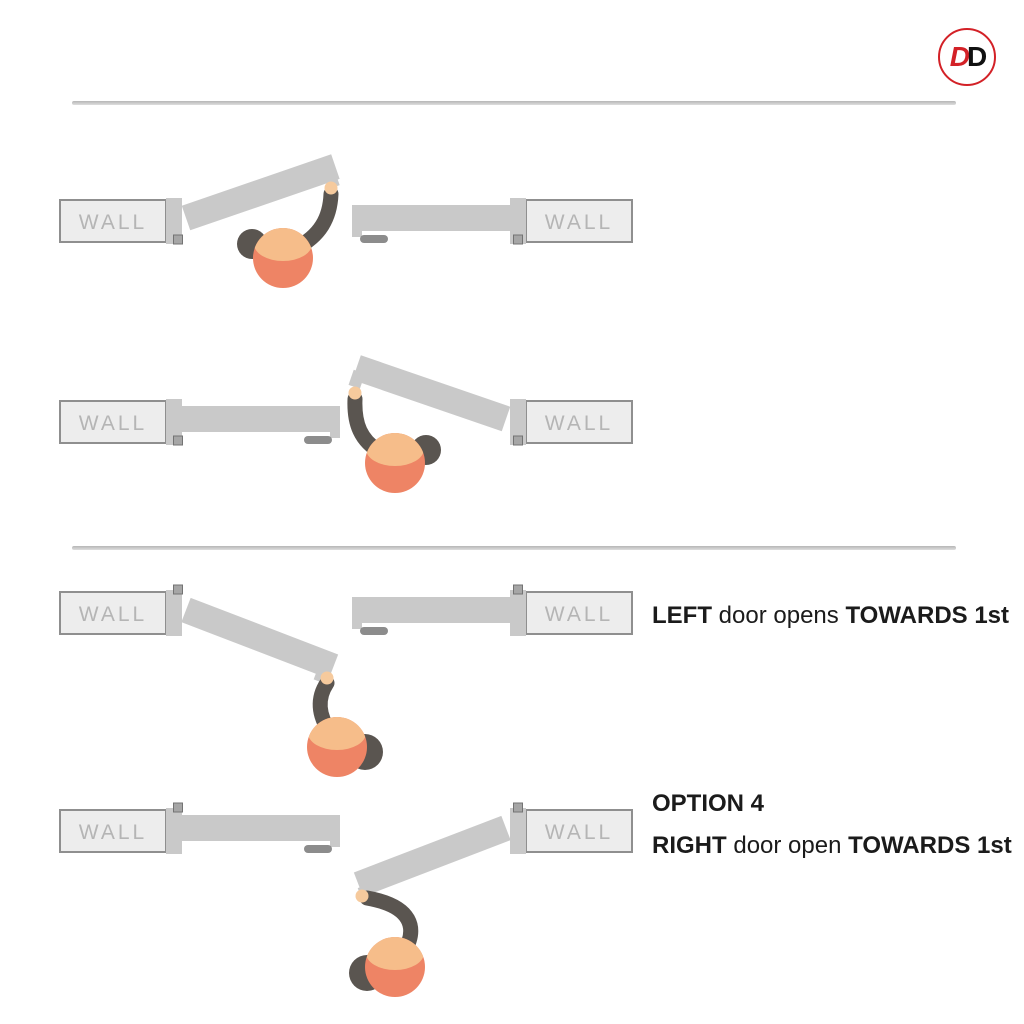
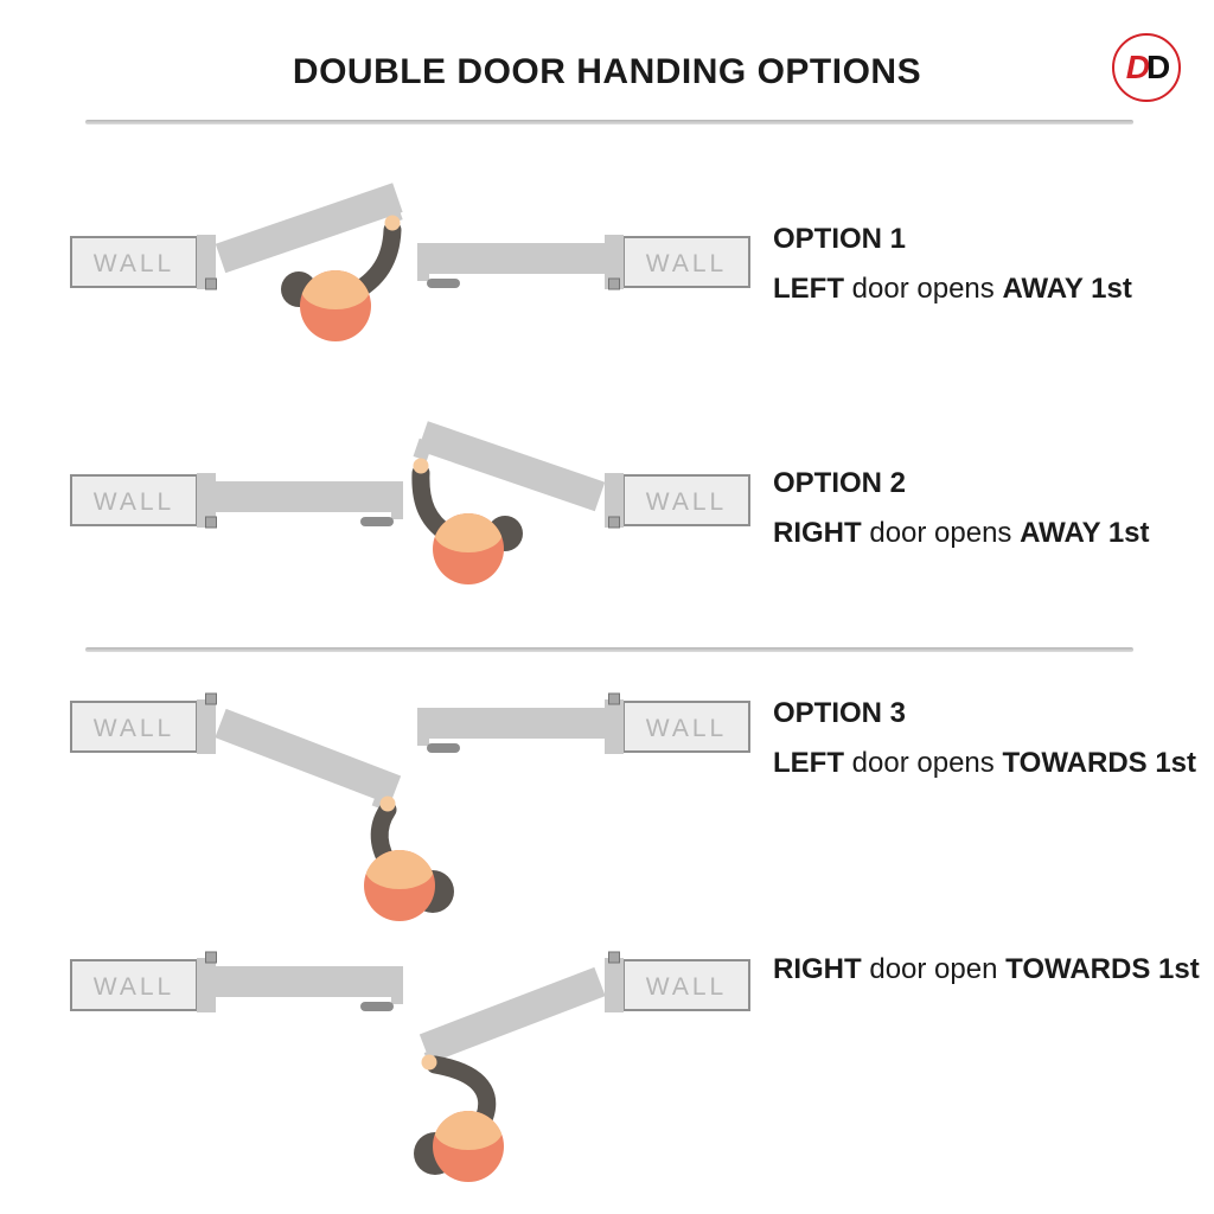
+ DOUBLE DOOR HANDING OPTIONS
  D
  D
  WALL
  WALL
  WALL
  WALL
  WALL
  WALL
  WALL
  WALL
+ OPTION 1
+ LEFT door opens AWAY 1st
+ OPTION 2
+ RIGHT door opens AWAY 1st
+ OPTION 3
  LEFT door opens TOWARDS 1st
- OPTION 4
  RIGHT door open TOWARDS 1st
